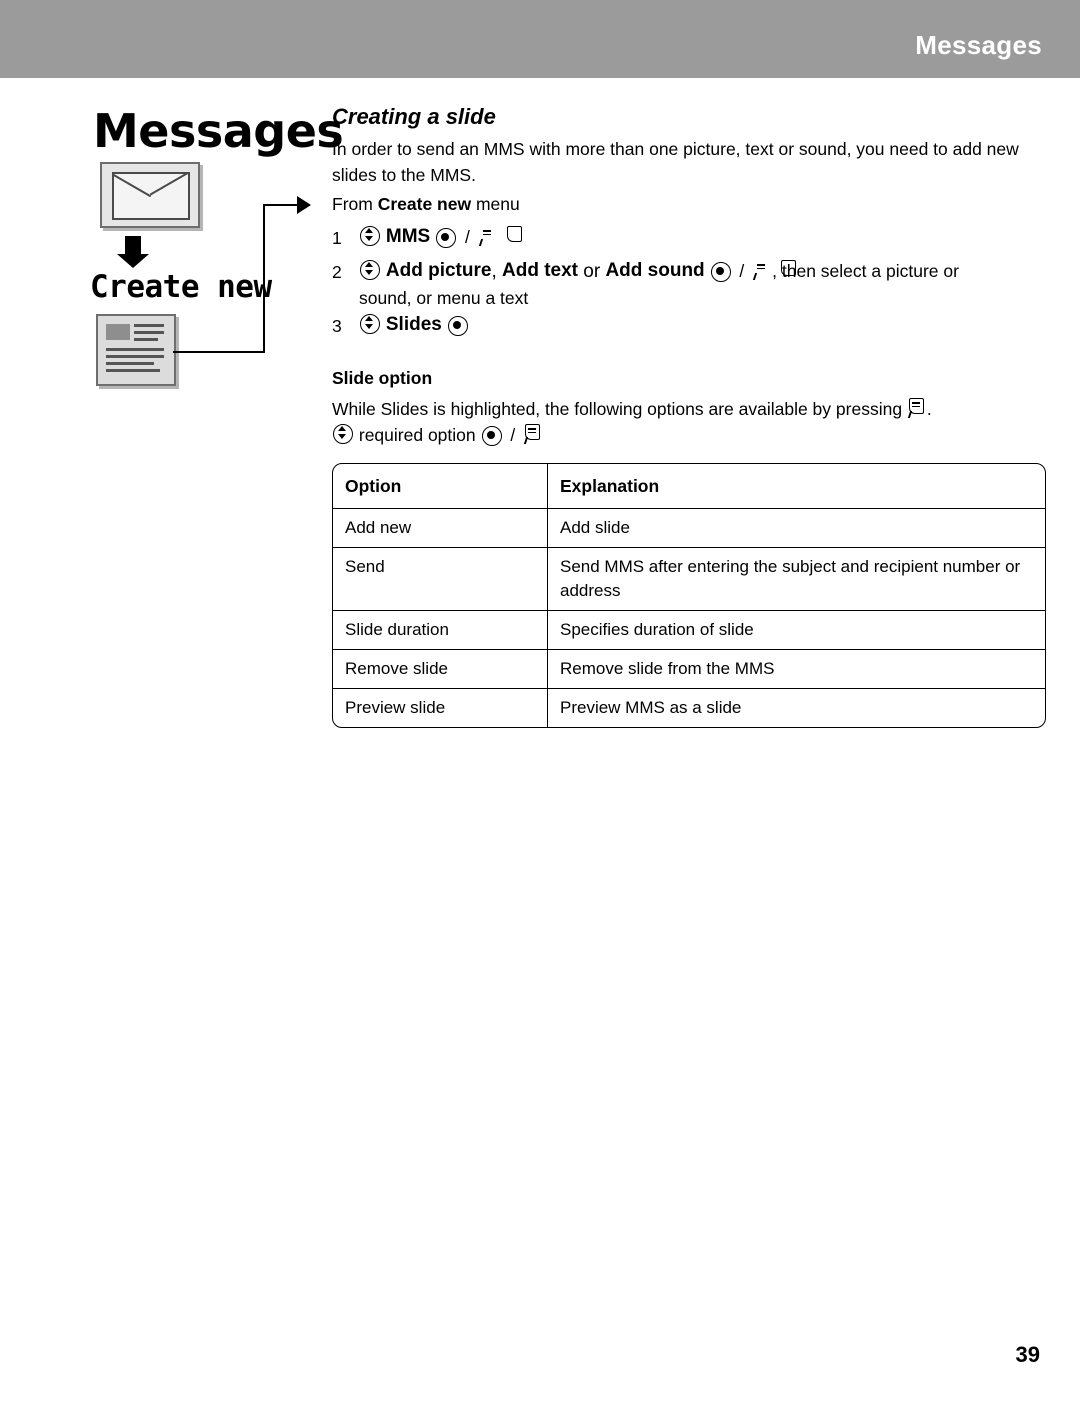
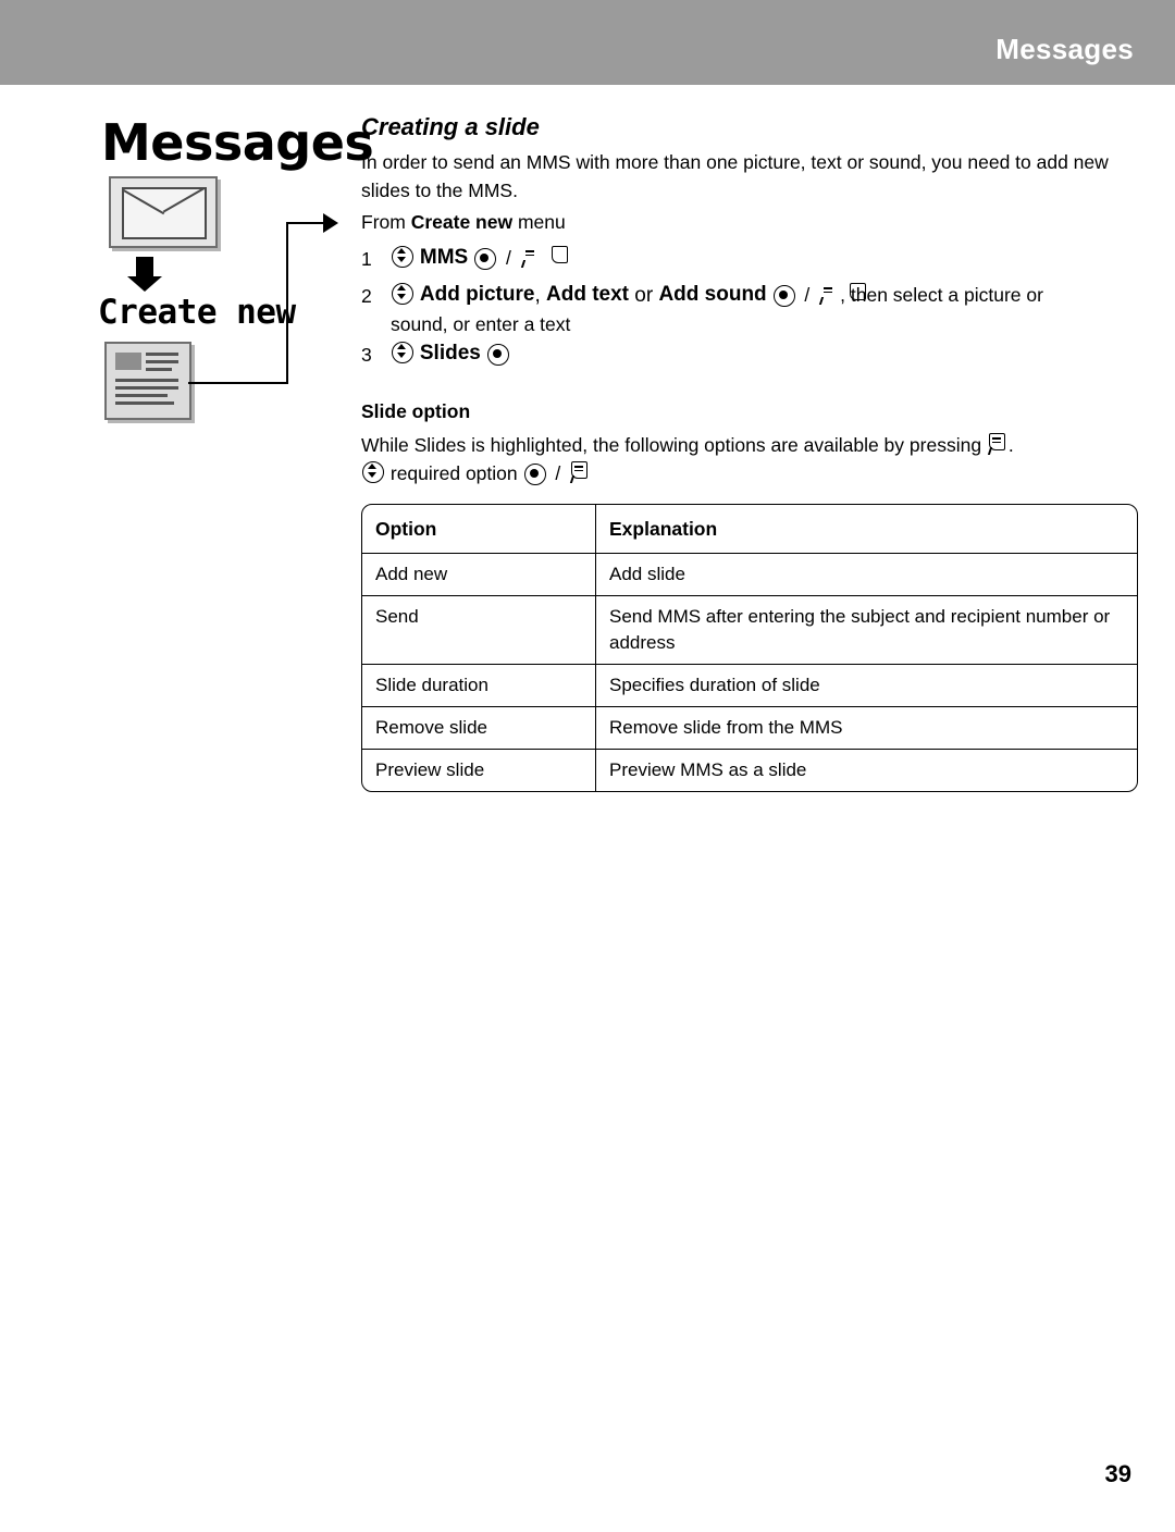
  Messages
  Messages
  Create ne
  Creating a slide
  In order to send an MMS with more than one picture, text or sound, you need to add new slides to the MMS.
  From Create new menu
  1
  MMS /
  2
  Add picture, Add text or Add sound / , then select a picture or
- sound, or menu a text
+ sound, or enter a text
  3
  Slides
  Slide option
  While Slides is highlighted, the following options are available by pressing .
  required option /
  Option	Explanation
  Add new	Add slide
  Send	Send MMS after entering the subject and recipient number or address
  Slide duration	Specifies duration of slide
  Remove slide	Remove slide from the MMS
  Preview slide	Preview MMS as a slide
  39
